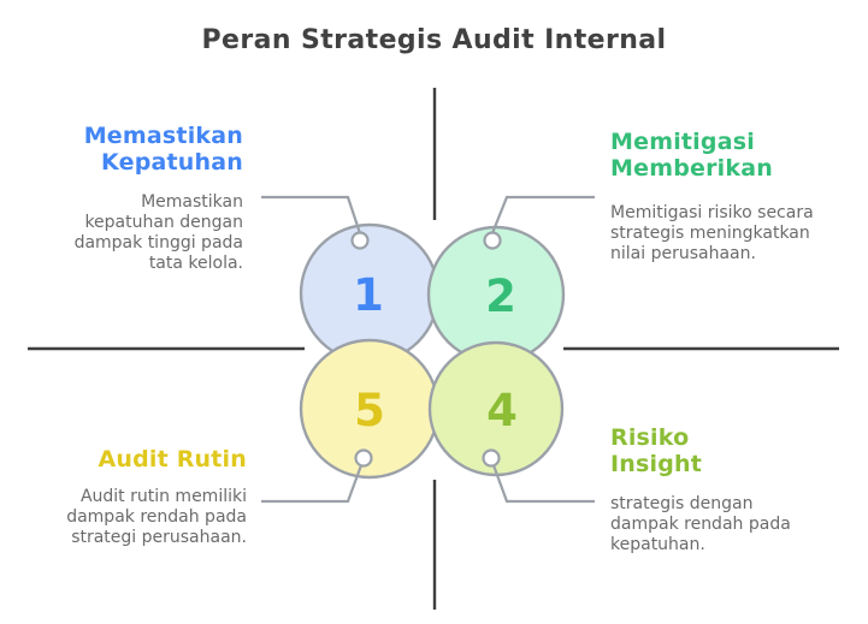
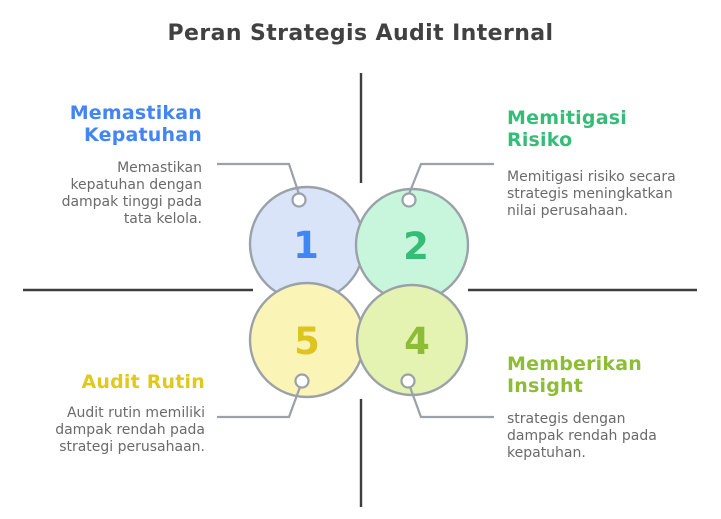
  Peran Strategis Audit Internal
  1
  2
  5
  4
  Memastikan
  Kepatuhan
  Memastikan
  kepatuhan dengan
  dampak tinggi pada
  tata kelola.
  Memitigasi
- Memberikan
+ Risiko
  Memitigasi risiko secara
  strategis meningkatkan
  nilai perusahaan.
  Audit Rutin
  Audit rutin memiliki
  dampak rendah pada
  strategi perusahaan.
- Risiko
+ Memberikan
  Insight
  strategis dengan
  dampak rendah pada
  kepatuhan.
